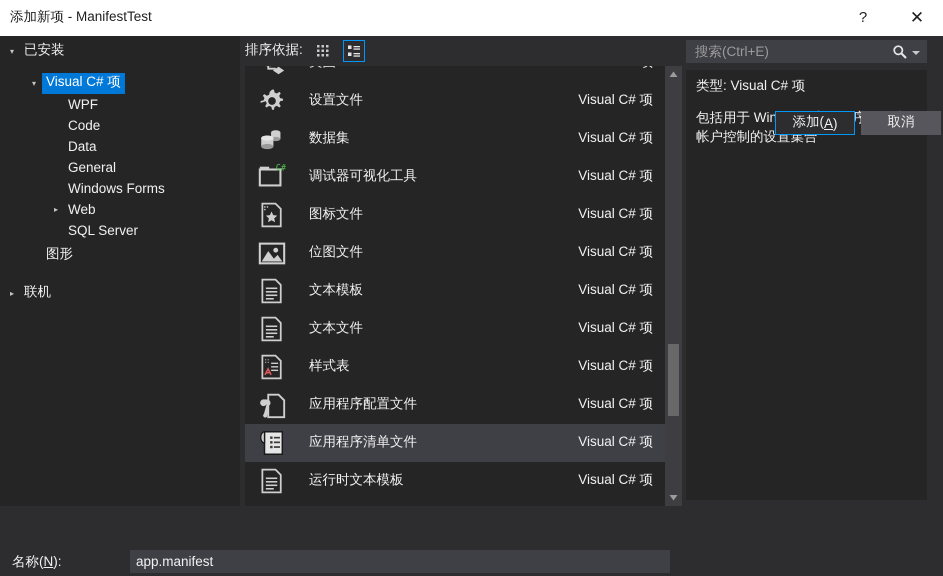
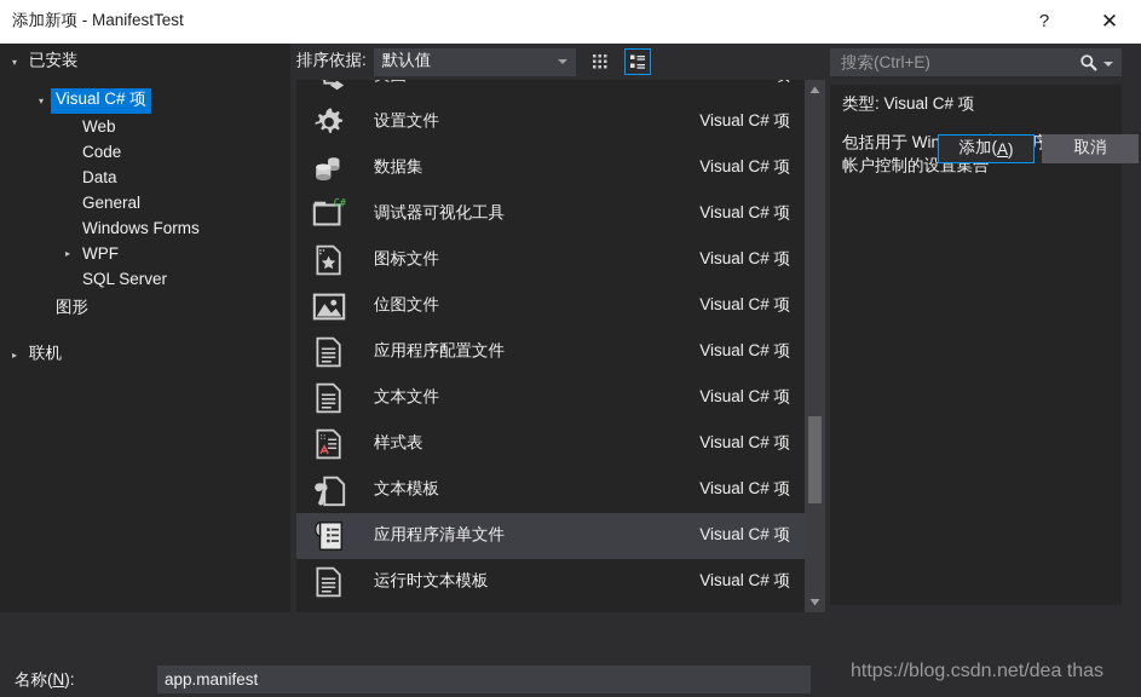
  添加新项 - ManifestTest
  ?
  ✕
  ▾
  已安装
  ▾
  Visual C# 项
- WPF
+ Web
  Code
  Data
  General
  Windows Forms
  ▸
- Web
+ WPF
  SQL Server
  图形
  ▸
  联机
  排序依据:
+ 默认值
  设置文件
  Visual C# 项
  数据集
  Visual C# 项
  C#
  调试器可视化工具
  Visual C# 项
  图标文件
  Visual C# 项
  位图文件
  Visual C# 项
- 文本模板
+ 应用程序配置文件
  Visual C# 项
  文本文件
  Visual C# 项
  样式表
  Visual C# 项
- 应用程序配置文件
+ 文本模板
  Visual C# 项
  应用程序清单文件
  Visual C# 项
  运行时文本模板
  Visual C# 项
  搜索(Ctrl+E)
  类型: Visual C# 项
  名称(N):
  app.manifest
  添加(
  A
  )
  取消
+ https://blog.csdn.net/dea thas
